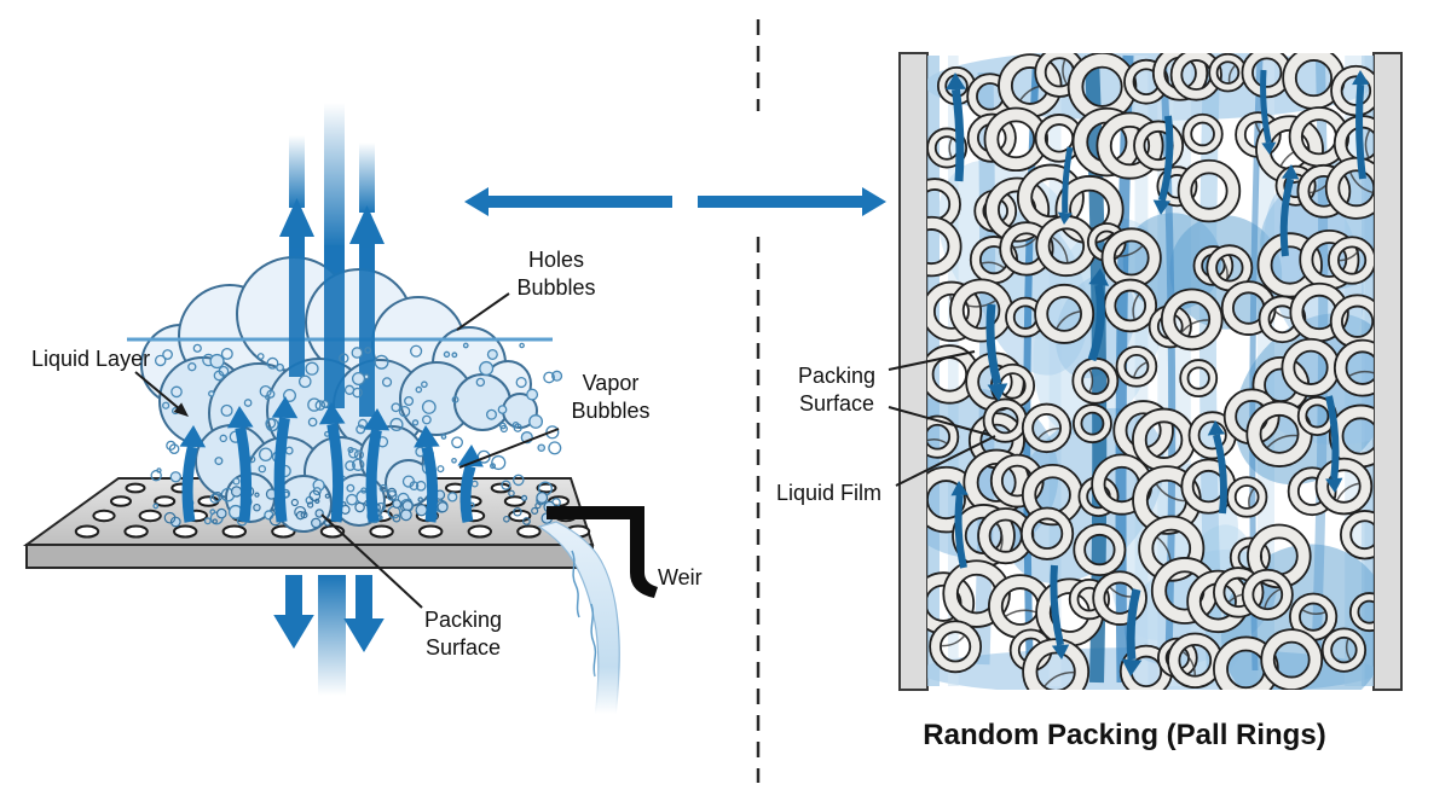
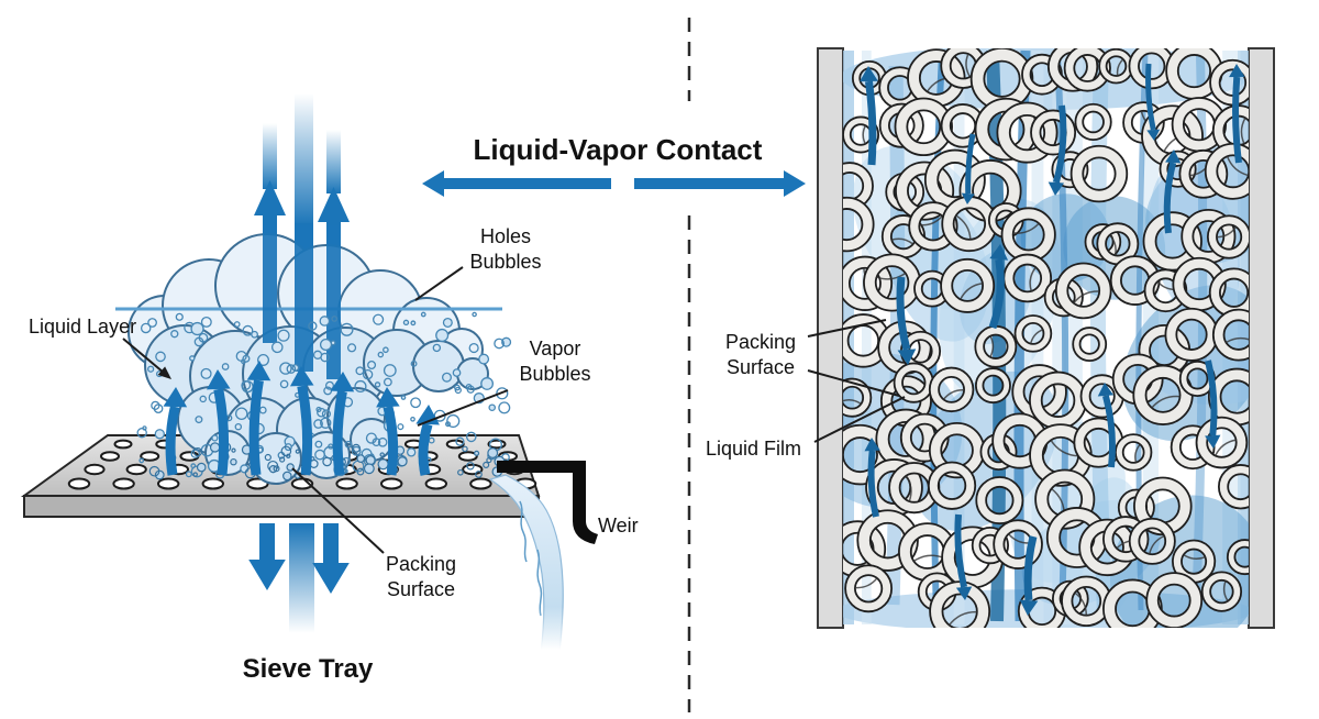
+ Liquid-Vapor Contact
  Liquid Layer
  Holes
  Bubbles
  Vapor
  Bubbles
  Packing
  Surface
  Weir
+ Sieve Tray
  Packing
  Surface
  Liquid Film
- Random Packing (Pall Rings)
